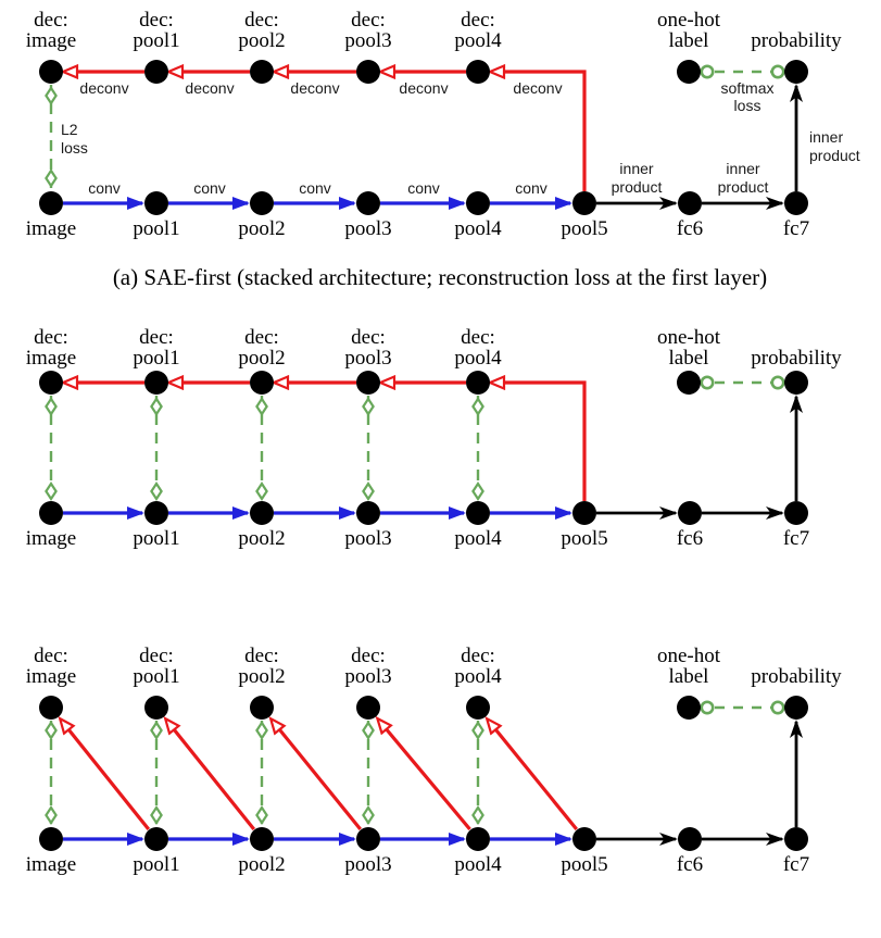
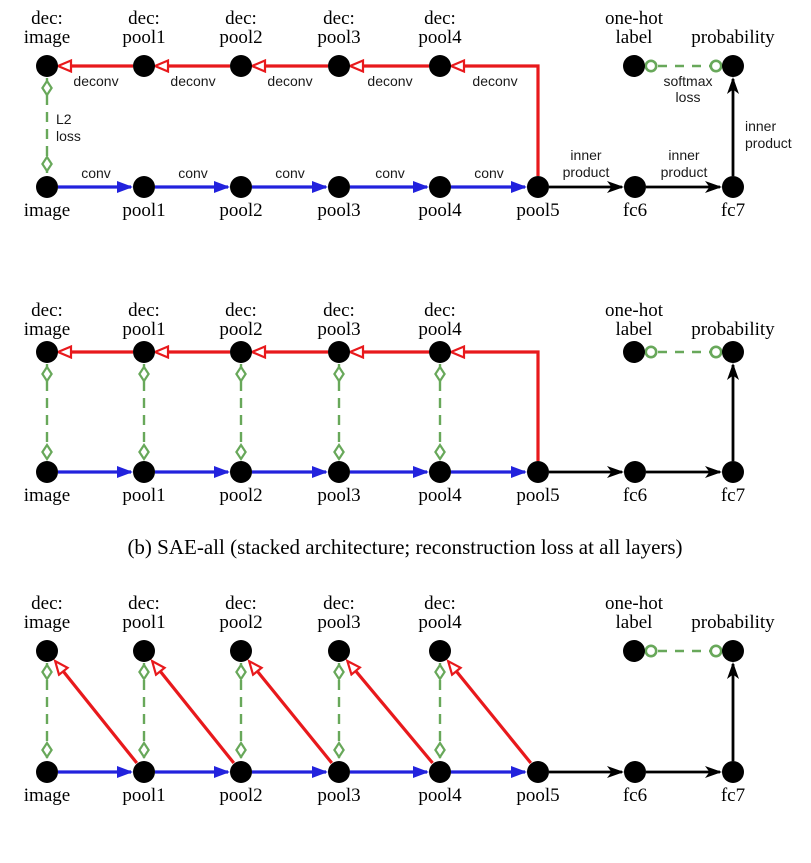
  dec:
  image
  dec:
  pool1
  dec:
  pool2
  dec:
  pool3
  dec:
  pool4
  one-hot
  label
  probability
  image
  pool1
  pool2
  pool3
  pool4
  pool5
  fc6
  fc7
  deconv
  deconv
  deconv
  deconv
  deconv
  conv
  conv
  conv
  conv
  conv
  L2
  loss
  inner
  product
  inner
  product
  inner
  product
  softmax
  loss
- (a) SAE-first (stacked architecture; reconstruction loss at the first layer)
  dec:
  image
  dec:
  pool1
  dec:
  pool2
  dec:
  pool3
  dec:
  pool4
  one-hot
  label
  probability
  image
  pool1
  pool2
  pool3
  pool4
  pool5
  fc6
  fc7
+ (b) SAE-all (stacked architecture; reconstruction loss at all layers)
  dec:
  image
  dec:
  pool1
  dec:
  pool2
  dec:
  pool3
  dec:
  pool4
  one-hot
  label
  probability
  image
  pool1
  pool2
  pool3
  pool4
  pool5
  fc6
  fc7
